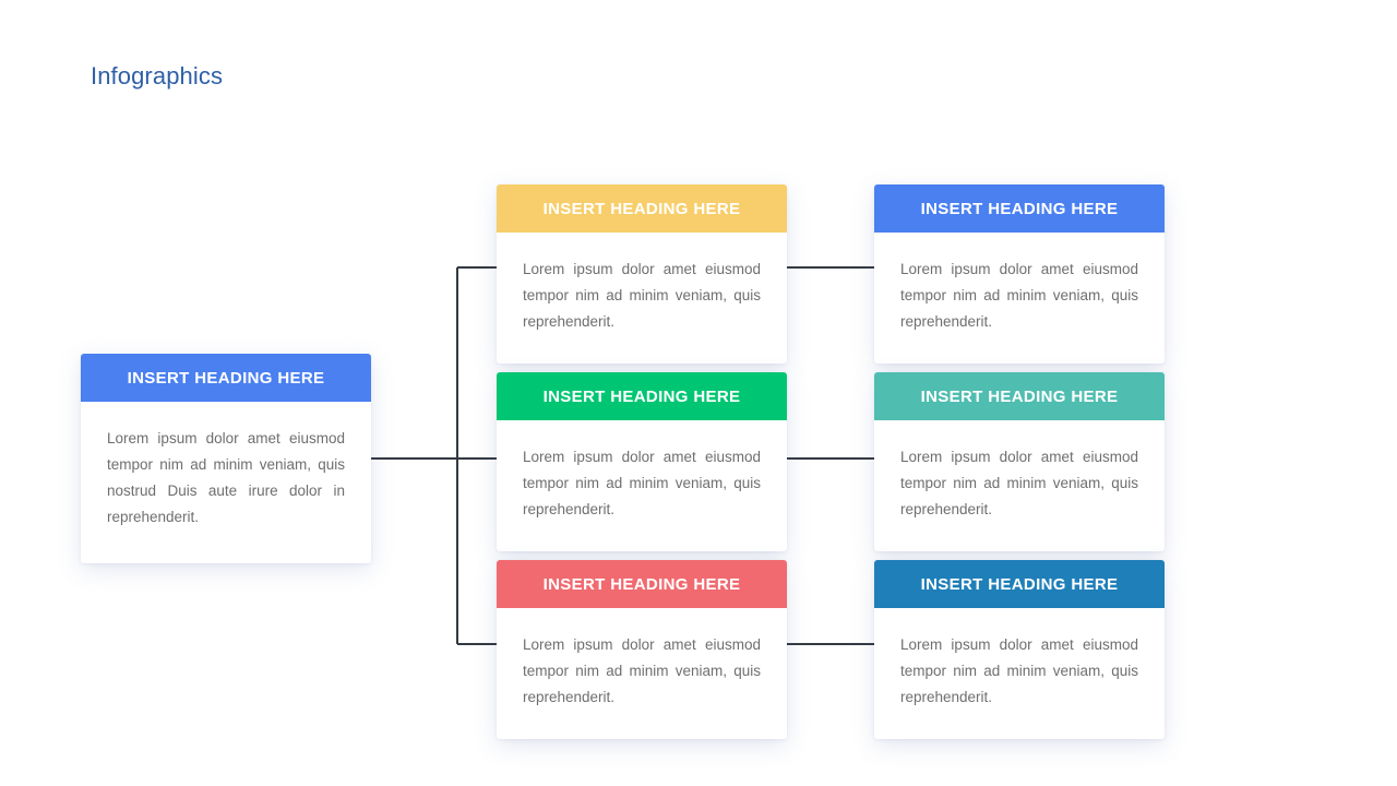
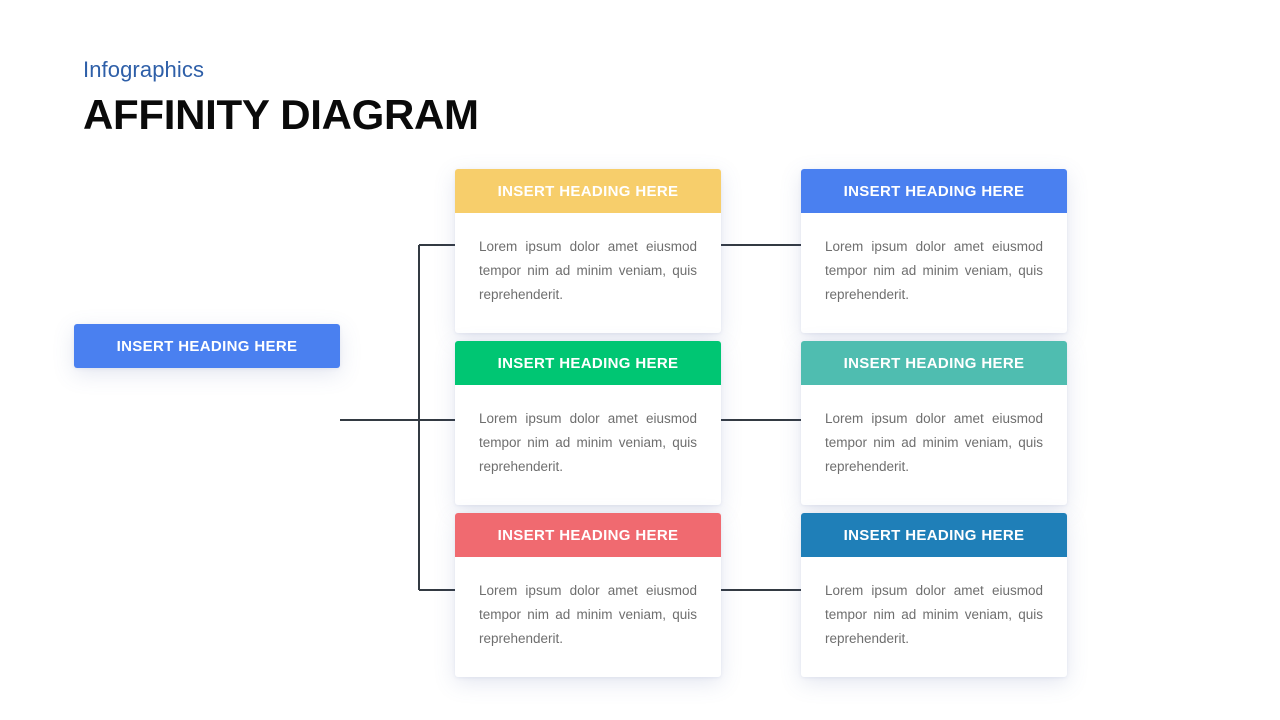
  Infographics
+ AFFINITY DIAGRAM
  INSERT HEADING HERE
- Lorem ipsum dolor amet eiusmod tempor nim ad minim veniam, quis nostrud Duis aute irure dolor in reprehenderit.
  INSERT HEADING HERE
  Lorem ipsum dolor amet eiusmod tempor nim ad minim veniam, quis reprehenderit.
  INSERT HEADING HERE
  Lorem ipsum dolor amet eiusmod tempor nim ad minim veniam, quis reprehenderit.
  INSERT HEADING HERE
  Lorem ipsum dolor amet eiusmod tempor nim ad minim veniam, quis reprehenderit.
  INSERT HEADING HERE
  Lorem ipsum dolor amet eiusmod tempor nim ad minim veniam, quis reprehenderit.
  INSERT HEADING HERE
  Lorem ipsum dolor amet eiusmod tempor nim ad minim veniam, quis reprehenderit.
  INSERT HEADING HERE
  Lorem ipsum dolor amet eiusmod tempor nim ad minim veniam, quis reprehenderit.
